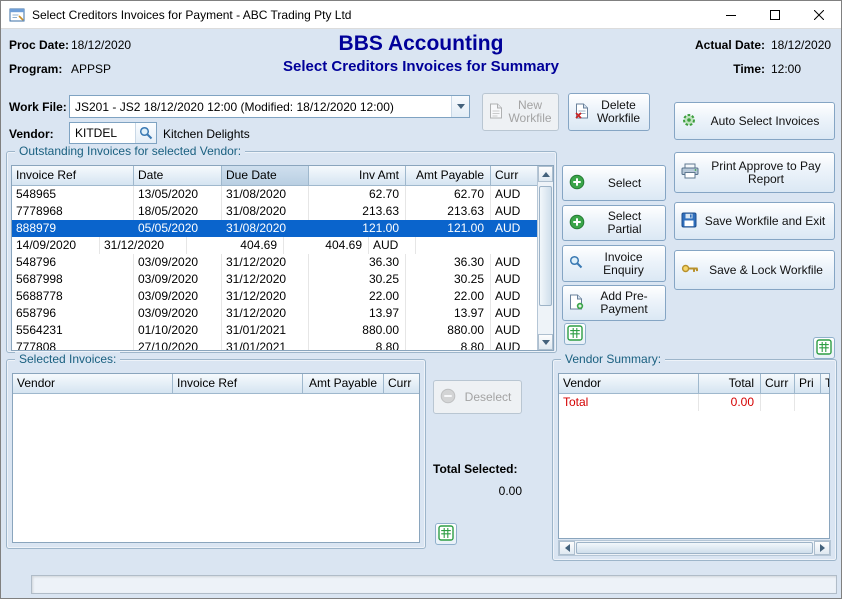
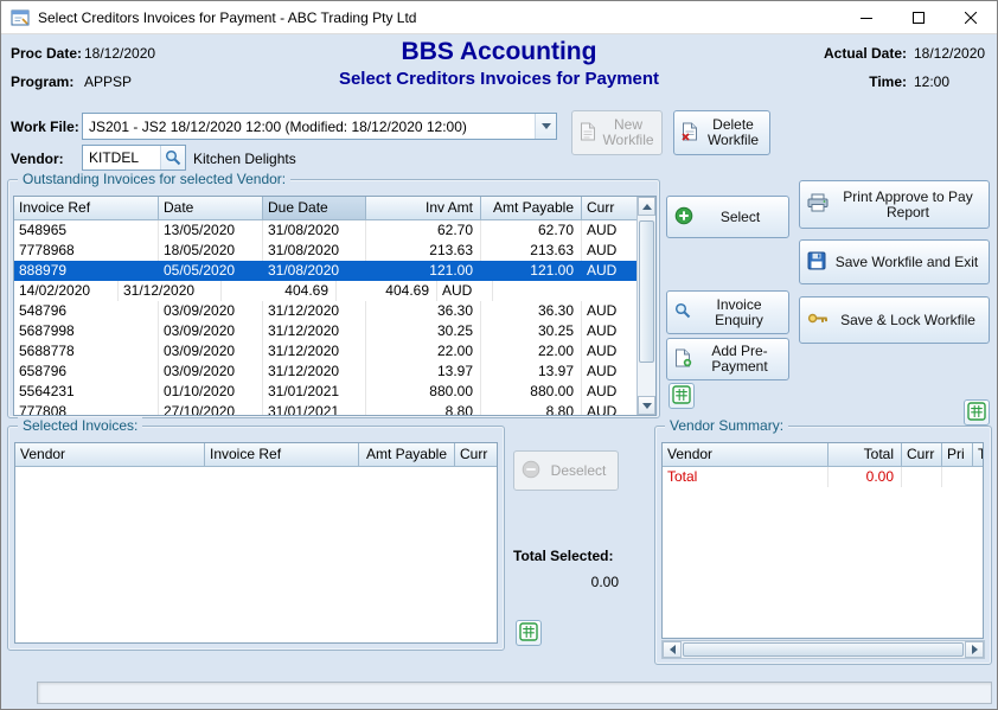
  Select Creditors Invoices for Payment - ABC Trading Pty Ltd
  Proc Date:
  18/12/2020
  Program:
  APPSP
  BBS Accounting
- Select Creditors Invoices for Summary
+ Select Creditors Invoices for Payment
  Actual Date:
  18/12/2020
  Time:
  12:00
  Work File:
  JS201 - JS2 18/12/2020 12:00 (Modified: 18/12/2020 12:00)
  New Workfile
  Delete Workfile
  Vendor:
  KITDEL
  Kitchen Delights
  Outstanding Invoices for selected Vendor:
  Invoice Ref
  Date
  Due Date
  Inv Amt
  Amt Payable
  Curr
  548965
  13/05/2020
  31/08/2020
  62.70
  62.70
  AUD
  7778968
  18/05/2020
  31/08/2020
  213.63
  213.63
  AUD
  888979
  05/05/2020
  31/08/2020
  121.00
  121.00
  AUD
- 14/09/2020
+ 14/02/2020
  31/12/2020
  404.69
  404.69
  AUD
  548796
  03/09/2020
  31/12/2020
  36.30
  36.30
  AUD
  5687998
  03/09/2020
  31/12/2020
  30.25
  30.25
  AUD
  5688778
  03/09/2020
  31/12/2020
  22.00
  22.00
  AUD
  658796
  03/09/2020
  31/12/2020
  13.97
  13.97
  AUD
  5564231
  01/10/2020
  31/01/2021
  880.00
  880.00
  AUD
  777808
  27/10/2020
  31/01/2021
  8.80
  8.80
  AUD
  Select
- Select Partial
  Invoice Enquiry
  Add Pre-Payment
- Auto Select Invoices
  Print Approve to Pay Report
  Save Workfile and Exit
  Save & Lock Workfile
  Selected Invoices:
  Vendor
  Invoice Ref
  Amt Payable
  Curr
  Deselect
  Total Selected:
  0.00
  Vendor Summary:
  Vendor
  Total
  Curr
  Pri
  Total
  0.00
